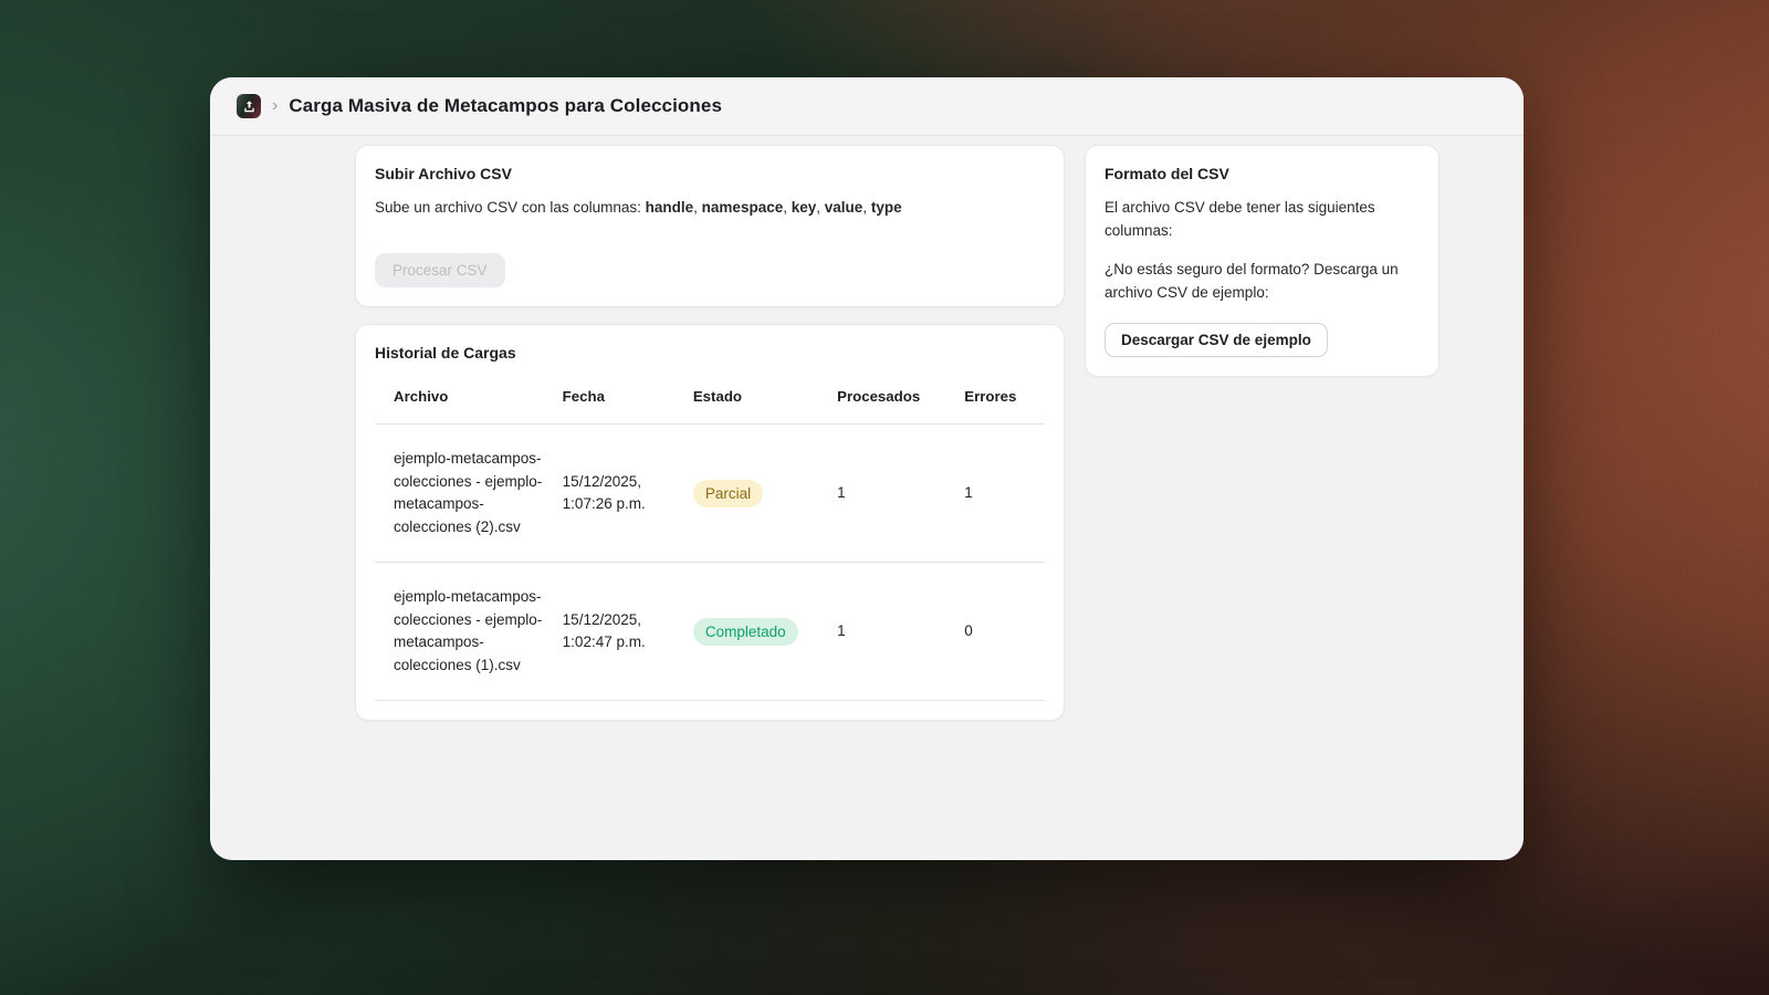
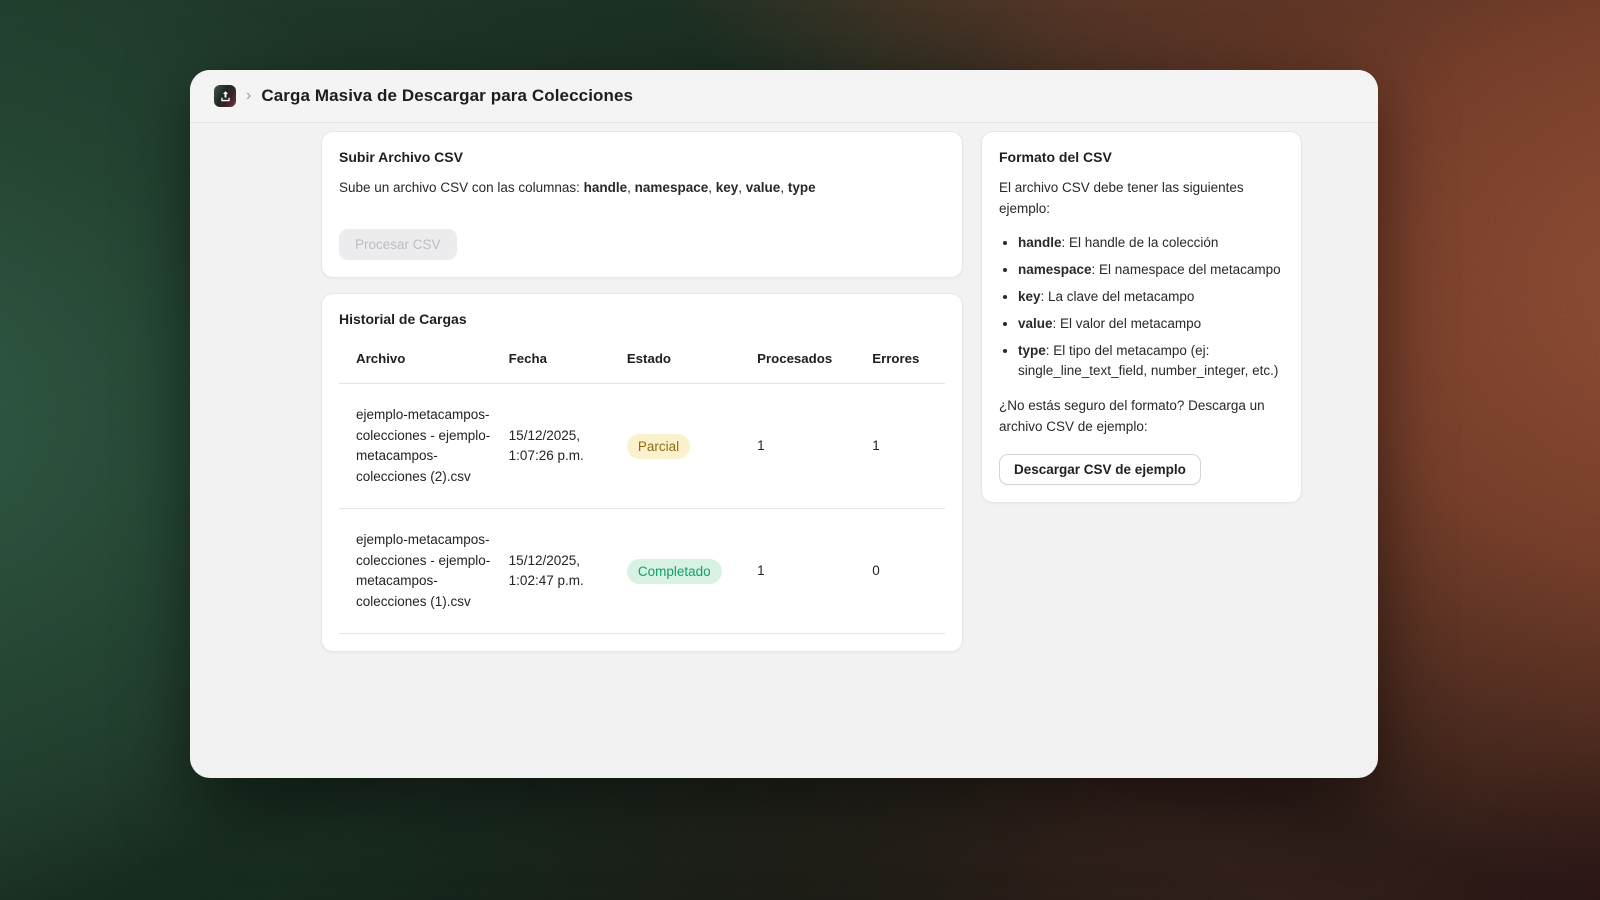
  ›
- Carga Masiva de Metacampos para Colecciones
+ Carga Masiva de Descargar para Colecciones
  Subir Archivo CSV
  Sube un archivo CSV con las columnas: handle, namespace, key, value, type
  Procesar CSV
  Historial de Cargas
  Archivo	Fecha	Estado	Procesados	Errores
  ejemplo-metacampos-colecciones - ejemplo-metacampos-colecciones (2).csv	15/12/2025, 1:07:26 p.m.	Parcial	1	1
  ejemplo-metacampos-colecciones - ejemplo-metacampos-colecciones (1).csv	15/12/2025, 1:02:47 p.m.	Completado	1	0
  Formato del CSV
- El archivo CSV debe tener las siguientes columnas:
+ El archivo CSV debe tener las siguientes ejemplo:
+ handle: El handle de la colección
+ namespace: El namespace del metacampo
+ key: La clave del metacampo
+ value: El valor del metacampo
+ type: El tipo del metacampo (ej: single_line_text_field, number_integer, etc.)
  ¿No estás seguro del formato? Descarga un archivo CSV de ejemplo:
  Descargar CSV de ejemplo
